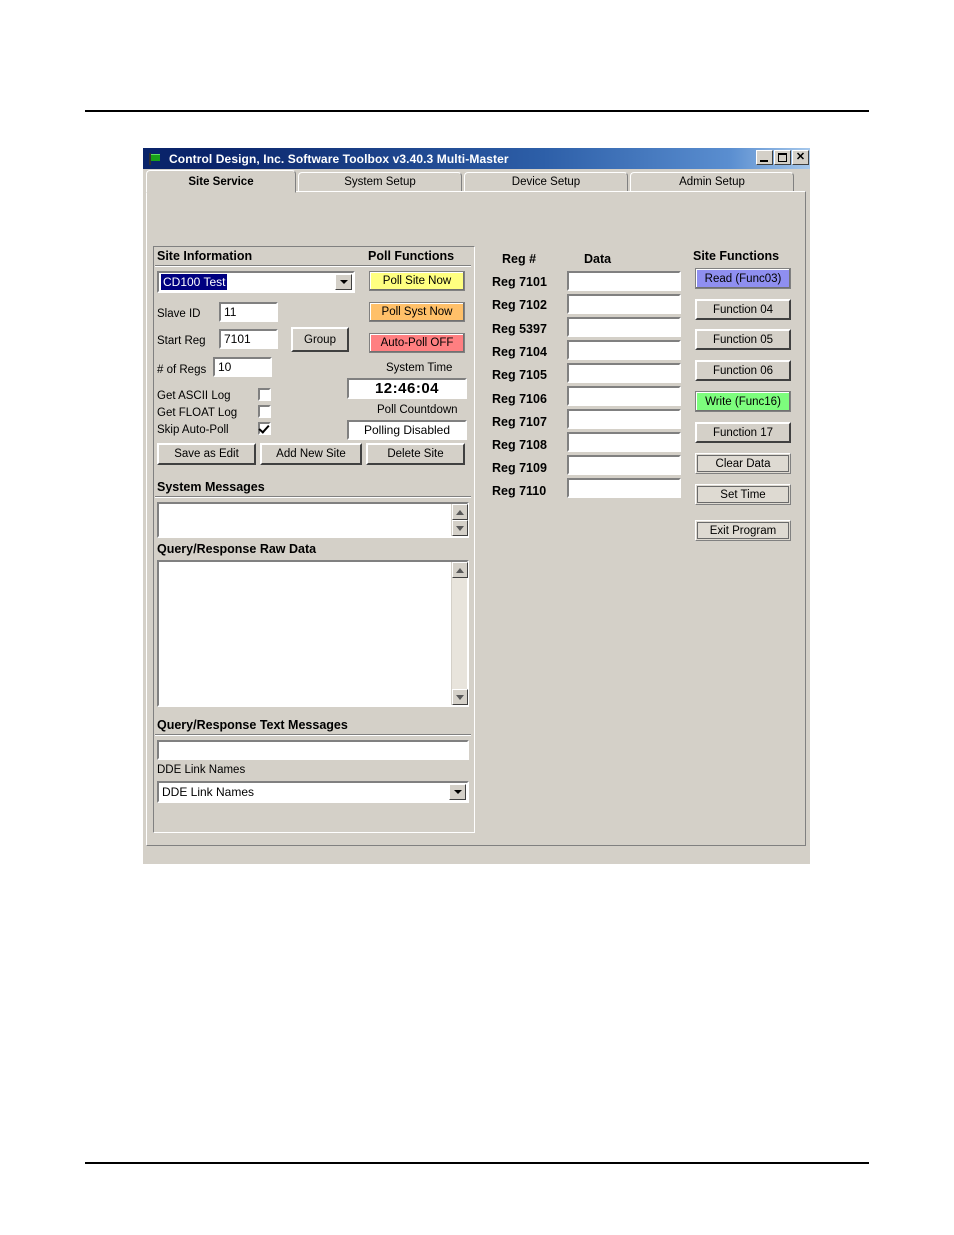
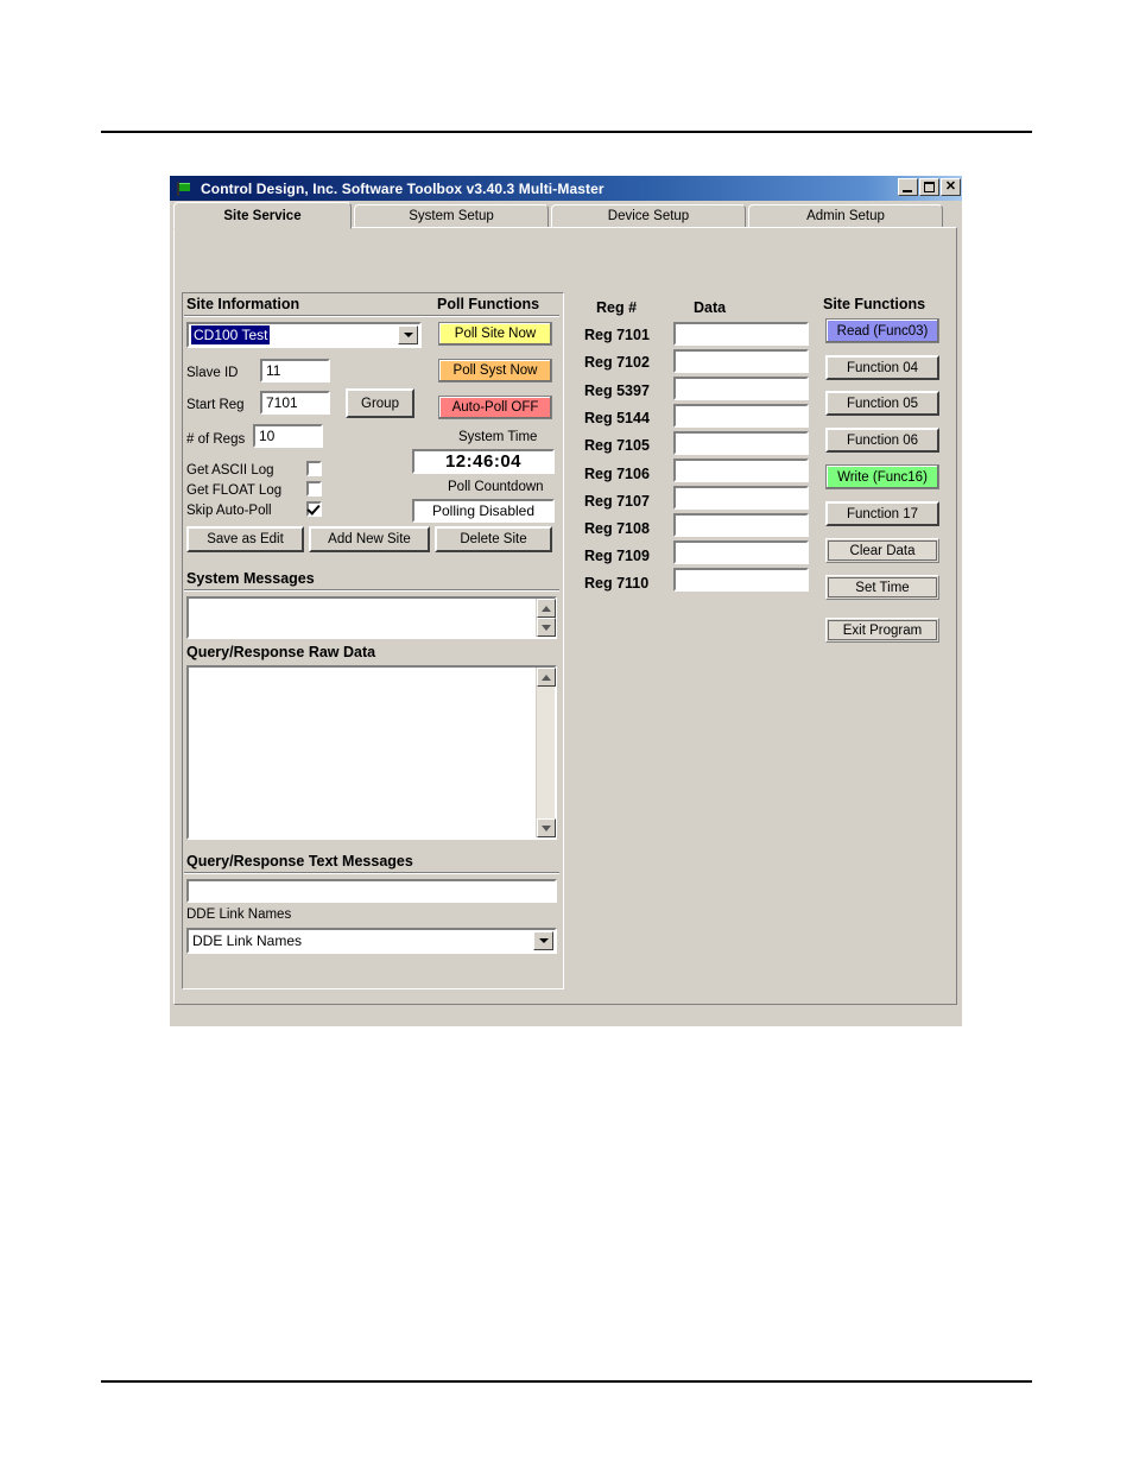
  Control Design, Inc. Software Toolbox v3.40.3 Multi-Master
  ✕
  Site Service
  System Setup
  Device Setup
  Admin Setup
  Site Information
  CD100 Test
  Slave ID
  11
  Start Reg
  7101
  Group
  # of Regs
  10
  Get ASCII Log
  Get FLOAT Log
  Skip Auto-Poll
  Save as Edit
  Add New Site
  Delete Site
  Poll Functions
  Poll Site Now
  Poll Syst Now
  Auto-Poll OFF
  System Time
  12:46:04
  Poll Countdown
  Polling Disabled
  System Messages
  Query/Response Raw Data
  Query/Response Text Messages
  DDE Link Names
  DDE Link Names
  Reg #
  Data
  Reg 7101
  Reg 7102
  Reg 5397
- Reg 7104
+ Reg 5144
  Reg 7105
  Reg 7106
  Reg 7107
  Reg 7108
  Reg 7109
  Reg 7110
  Site Functions
  Read (Func03)
  Function 04
  Function 05
  Function 06
  Write (Func16)
  Function 17
  Clear Data
  Set Time
  Exit Program
